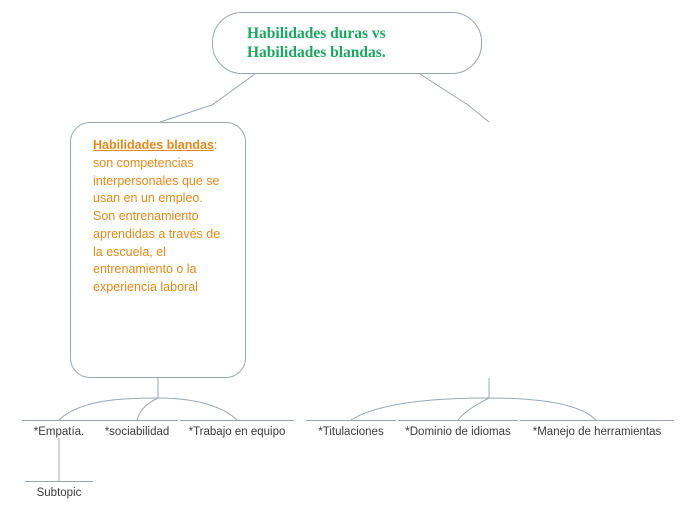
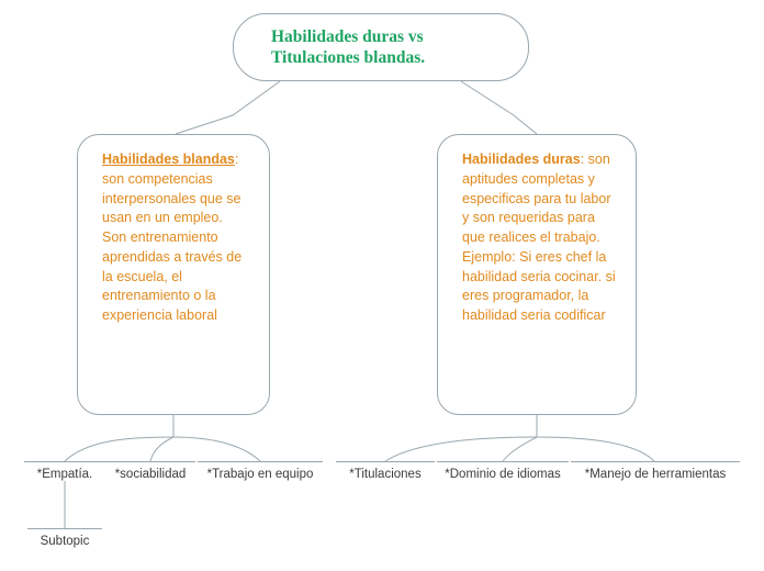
- Habilidades duras vs Habilidades blandas.
+ Habilidades duras vs Titulaciones blandas.
  Habilidades blandas: son competencias interpersonales que se usan en un empleo. Son entrenamiento aprendidas a través de la escuela, el entrenamiento o la experiencia laboral
+ Habilidades duras: son aptitudes completas y especificas para tu labor y son requeridas para que realices el trabajo. Ejemplo: Si eres chef la habilidad seria cocinar. si eres programador, la habilidad seria codificar
  *Empatía.
  *sociabilidad
  *Trabajo en equipo
  *Titulaciones
  *Dominio de idiomas
  *Manejo de herramientas
  Subtopic
